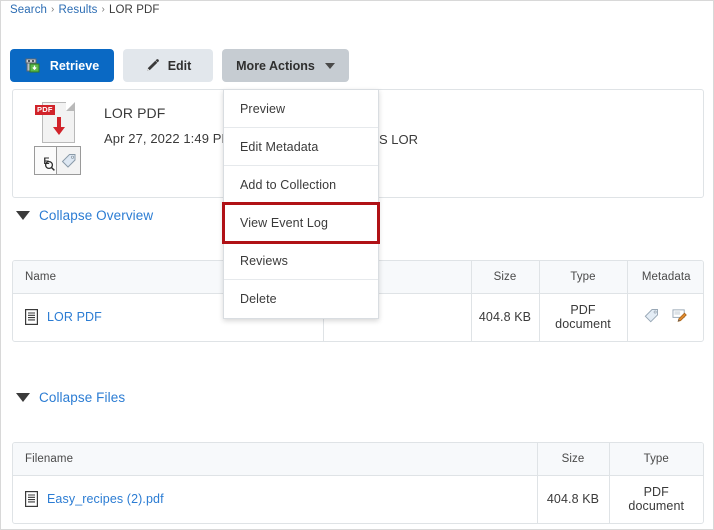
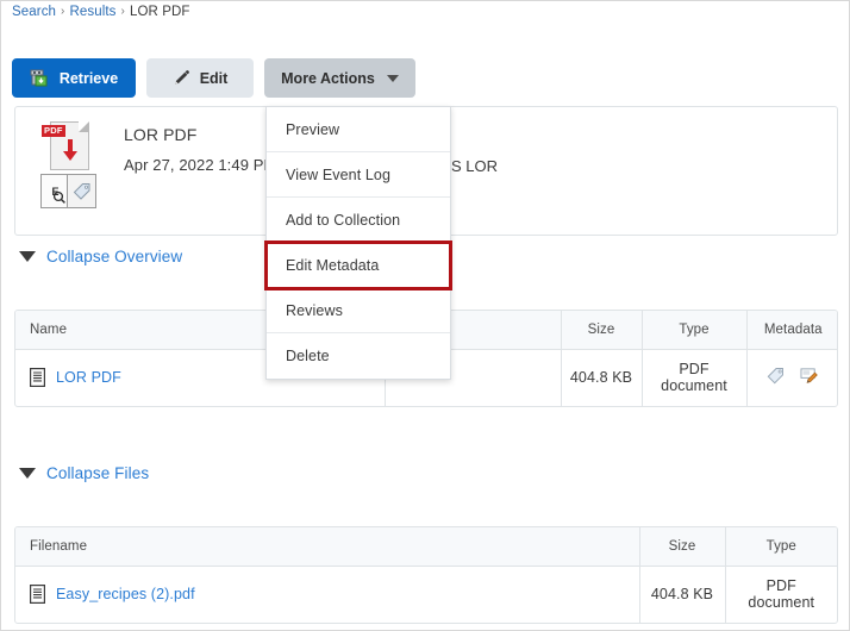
  Search › Results › LOR PDF
  Retrieve
  Edit
  More Actions
  PDF
  E
  LOR PDF
  Apr 27, 2022 1:49 P
  Collapse Overview
  Name		Size	Type	Metadata
  LOR PDF		404.8 KB	PDF document
  Collapse Files
  Filename	Size	Type
  Easy_recipes (2).pdf	404.8 KB	PDF document
  S LOR
  Preview
- Edit Metadata
+ View Event Log
  Add to Collection
- View Event Log
+ Edit Metadata
  Reviews
  Delete
